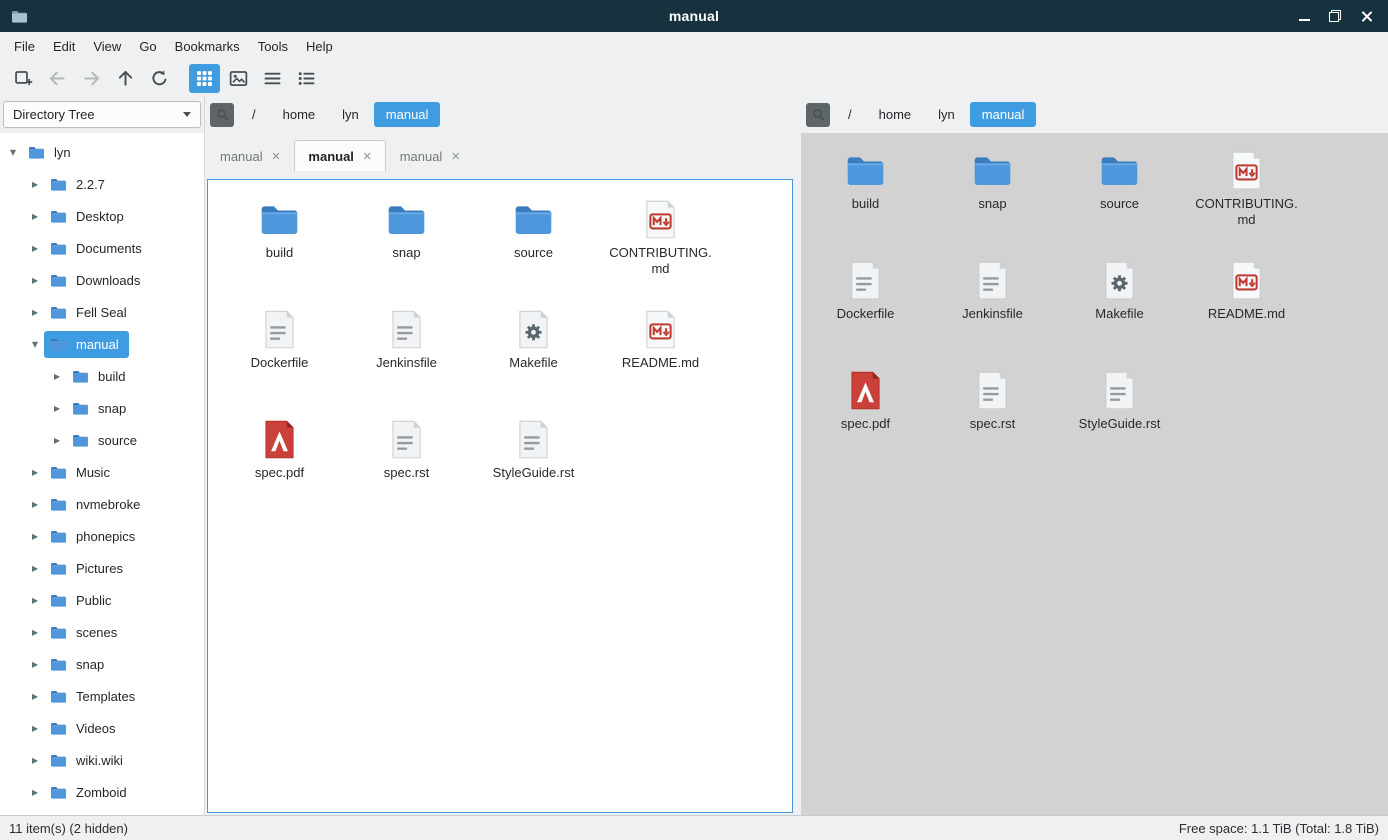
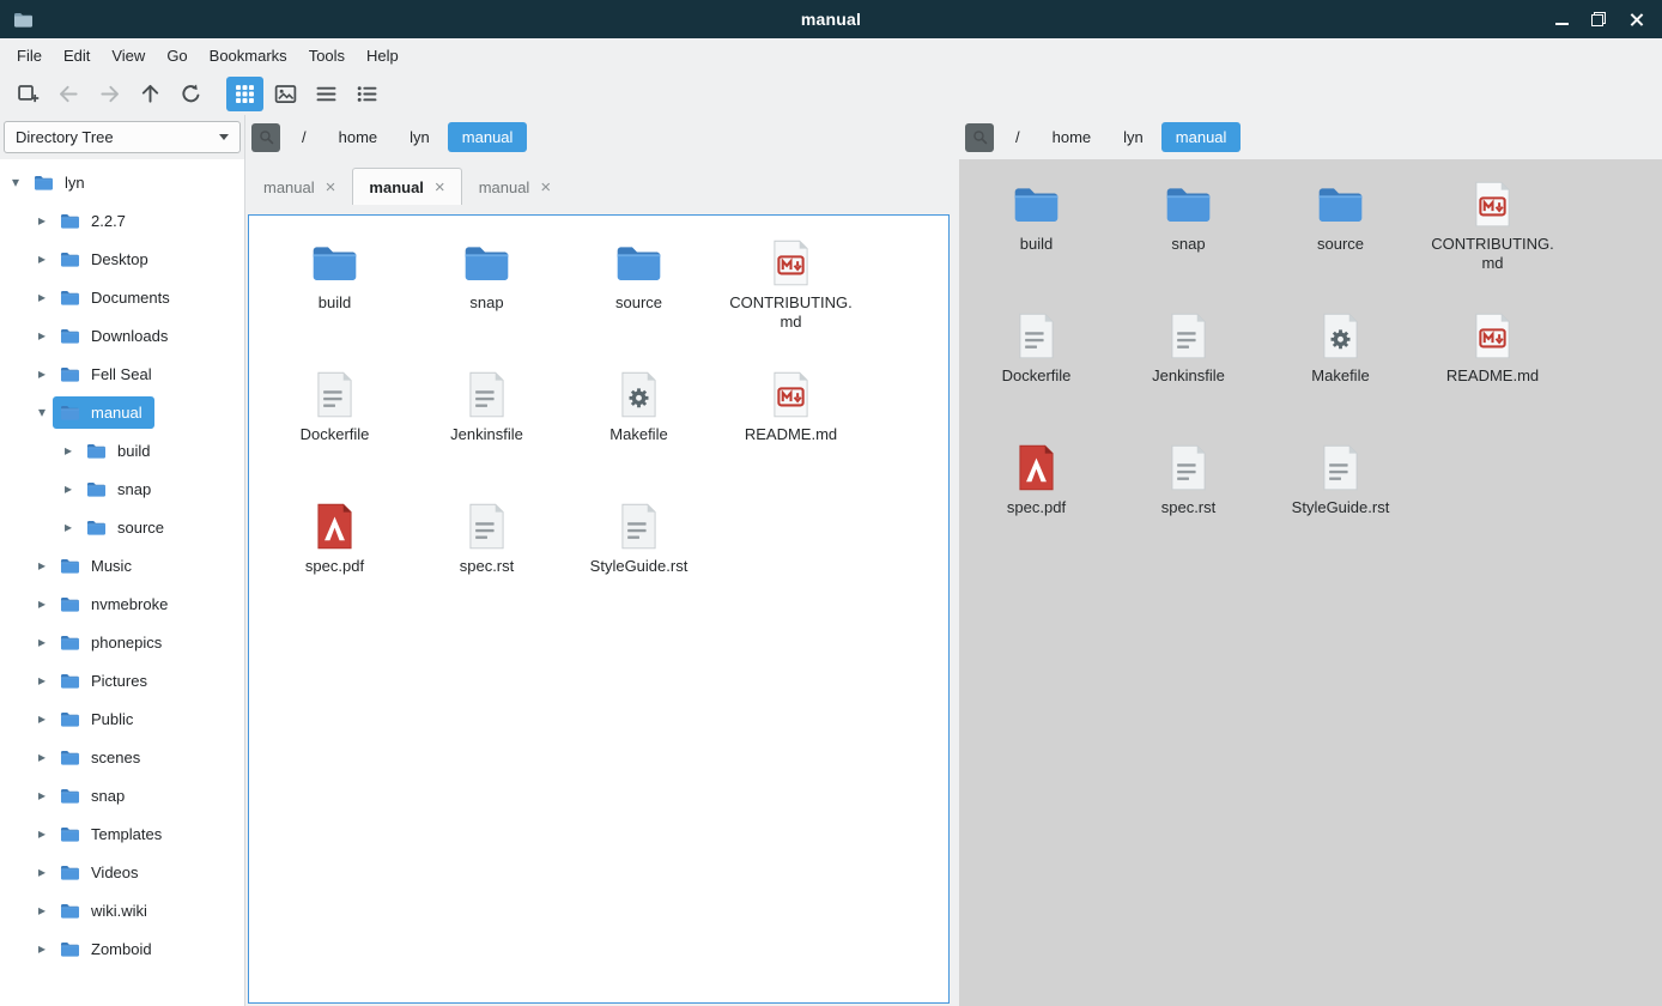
  manual
  File
  Edit
  View
  Go
  Bookmarks
  Tools
  Help
  Directory Tree
  ▾
  lyn
  ▸
  2.2.7
  ▸
  Desktop
  ▸
  Documents
  ▸
  Downloads
  ▸
  Fell Seal
  ▾
  manual
  ▸
  build
  ▸
  snap
  ▸
  source
  ▸
  Music
  ▸
  nvmebroke
  ▸
  phonepics
  ▸
  Pictures
  ▸
  Public
  ▸
  scenes
  ▸
  snap
  ▸
  Templates
  ▸
  Videos
  ▸
  wiki.wiki
  ▸
  Zomboid
  /
  home
  lyn
  manual
  manual
  ×
  manual
  ×
  manual
  ×
  build
  snap
  source
  CONTRIBUTING.md
  Dockerfile
  Jenkinsfile
  Makefile
  README.md
  spec.pdf
  spec.rst
  StyleGuide.rst
  /
  home
  lyn
  manual
  build
  snap
  source
  CONTRIBUTING.md
  Dockerfile
  Jenkinsfile
  Makefile
  README.md
  spec.pdf
  spec.rst
  StyleGuide.rst
- 11 item(s) (2 hidden)
- Free space: 1.1 TiB (Total: 1.8 TiB)
